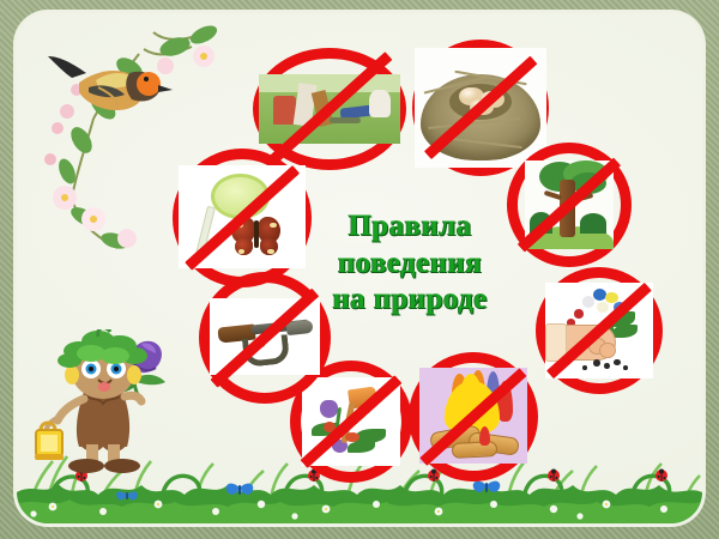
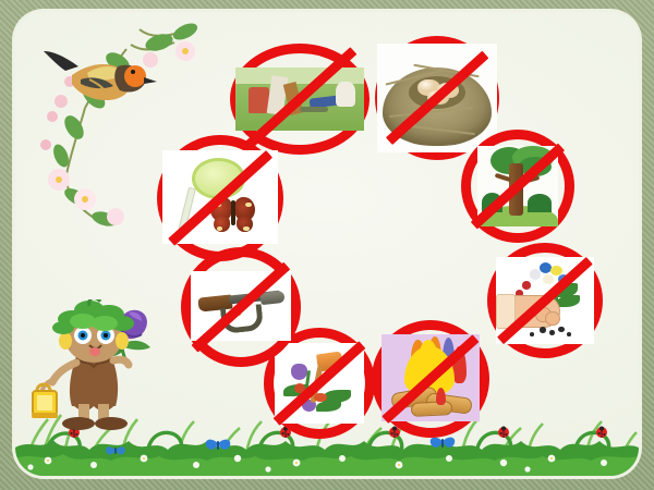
- Правила
- поведения
- на природе
